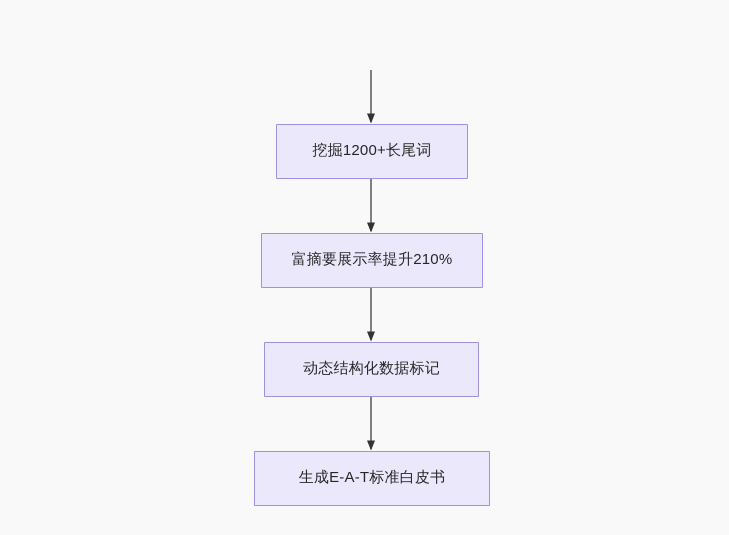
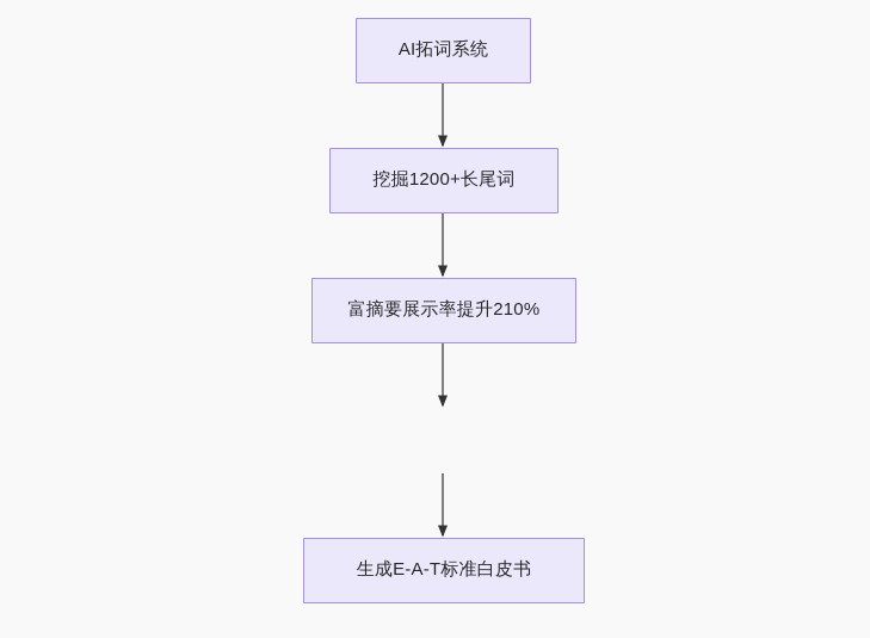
+ AI拓词系统
  挖掘1200+长尾词
  富摘要展示率提升210%
- 动态结构化数据标记
  生成E-A-T标准白皮书
